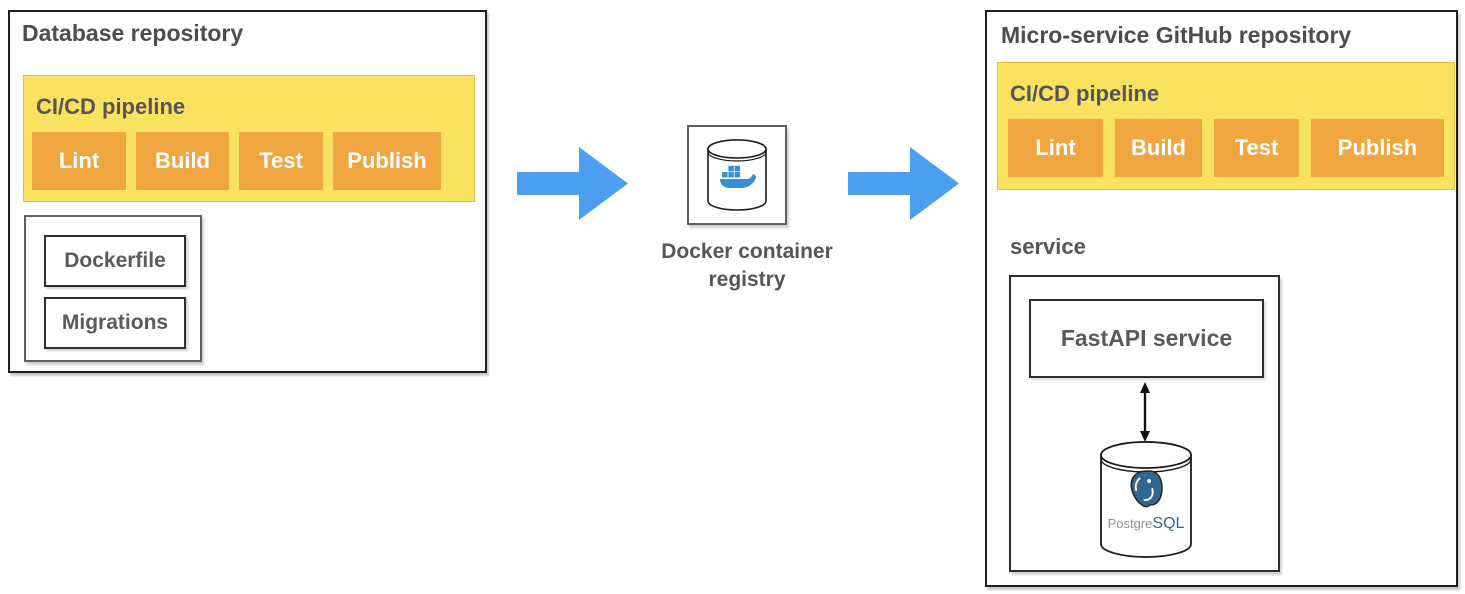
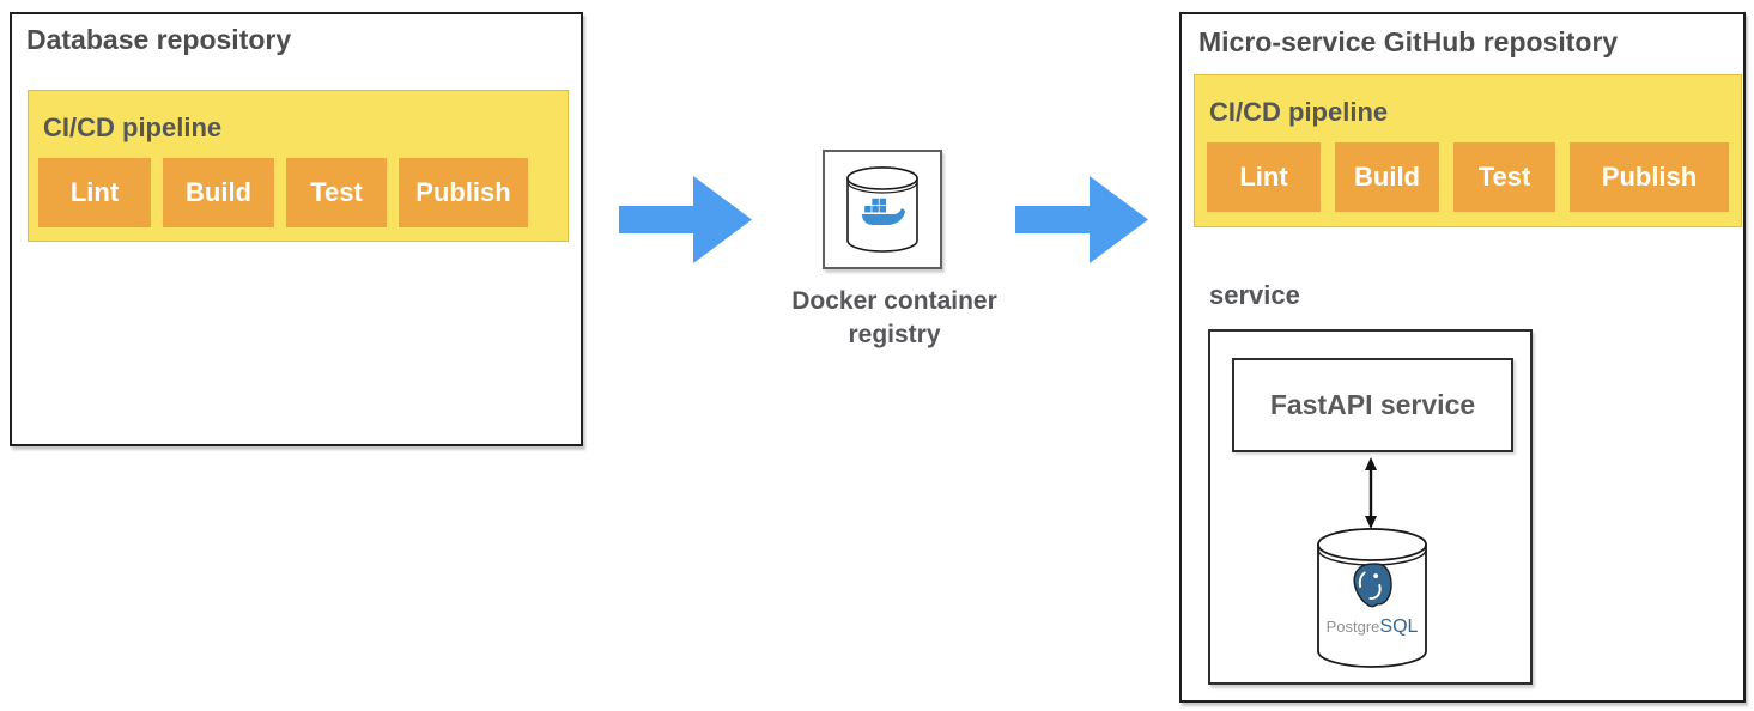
  Database repository
  CI/CD pipeline
  Lint
  Build
  Test
  Publish
- Dockerfile
- Migrations
  Docker container registry
  Micro-service GitHub repository
  CI/CD pipeline
  Lint
  Build
  Test
  Publish
  service
  FastAPI service
  PostgreSQL
